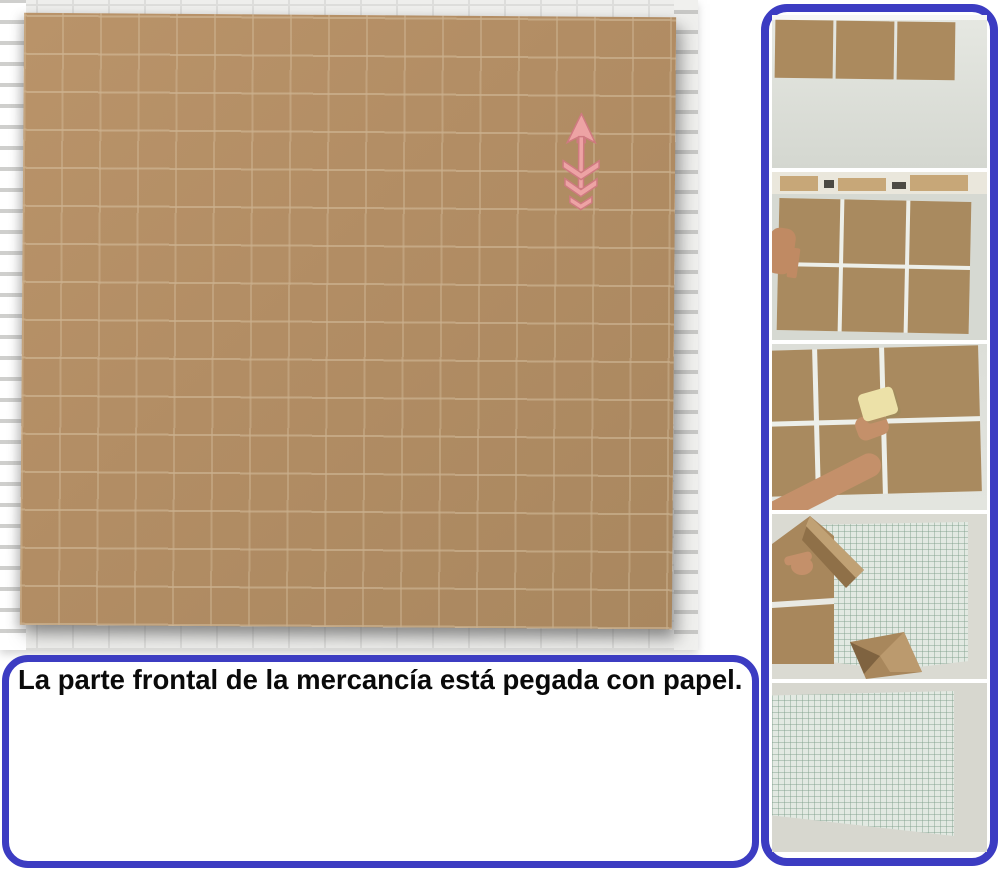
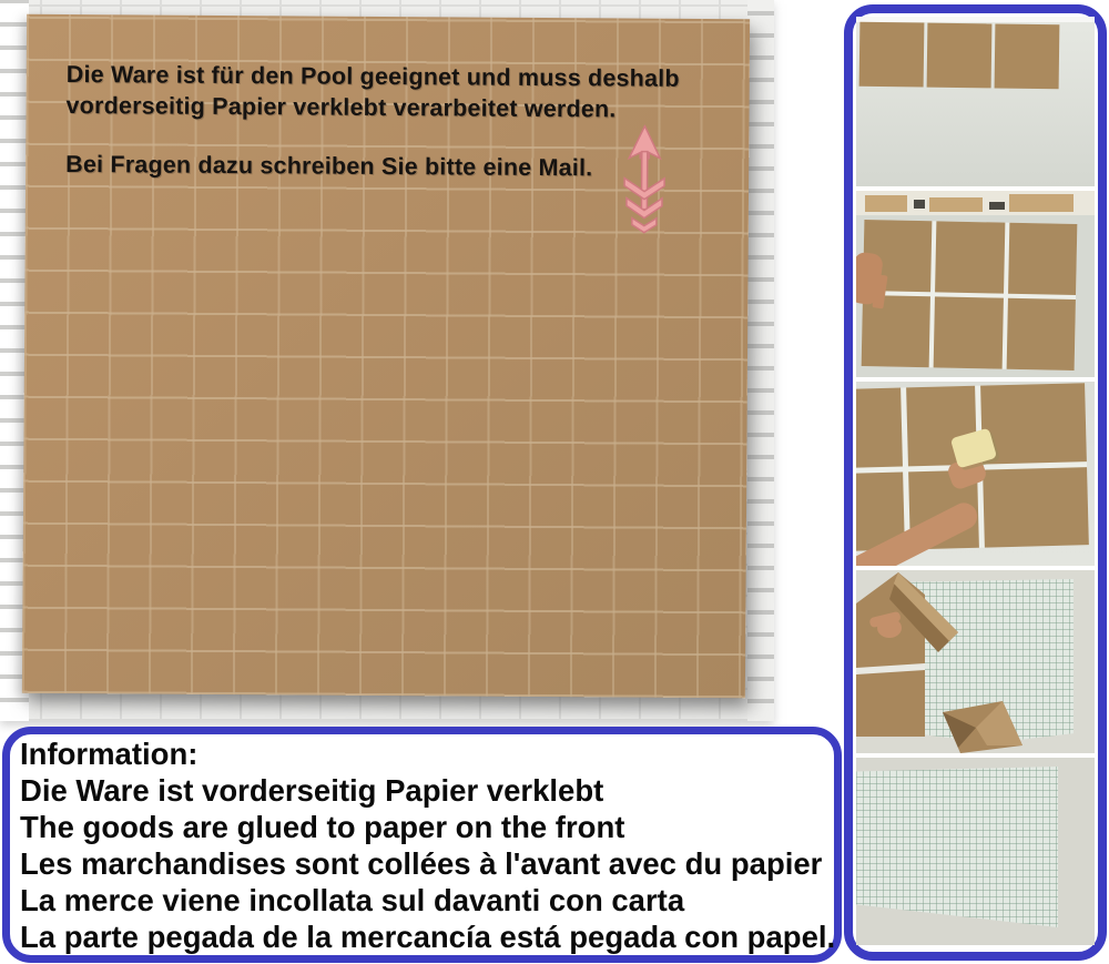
+ Die Ware ist für den Pool geeignet und muss deshalb
+ vorderseitig Papier verklebt verarbeitet werden.
+ Bei Fragen dazu schreiben Sie bitte eine Mail.
+ Information:
+ Die Ware ist vorderseitig Papier verklebt
+ The goods are glued to paper on the front
+ Les marchandises sont collées à l'avant avec du papier
+ La merce viene incollata sul davanti con carta
- La parte frontal de la mercancía está pegada con papel.
+ La parte pegada de la mercancía está pegada con papel.
